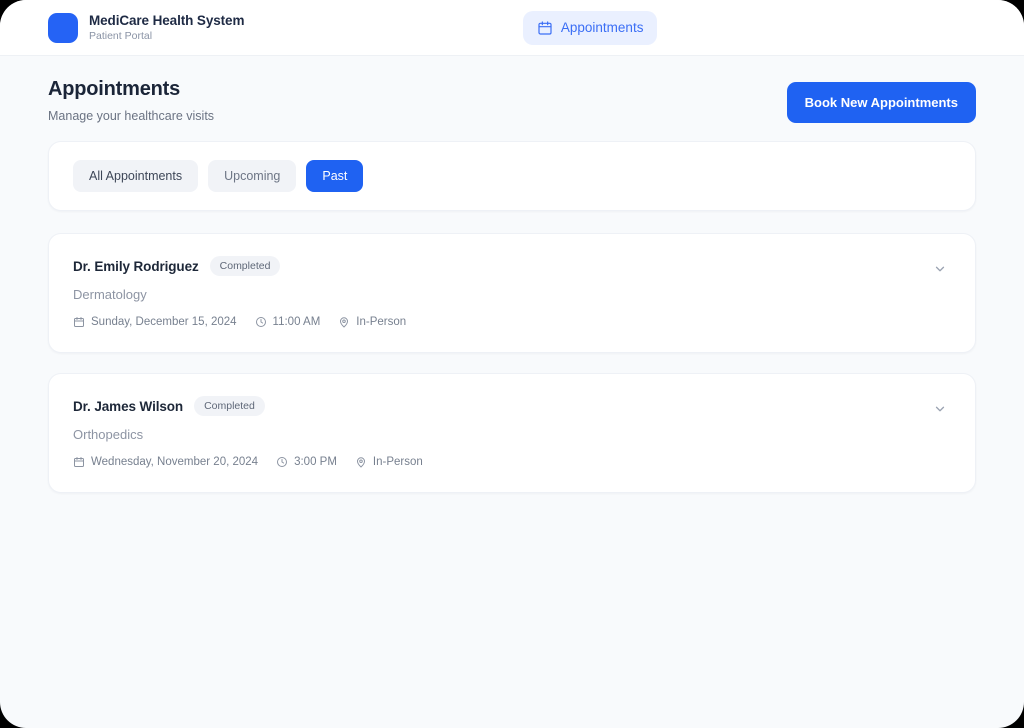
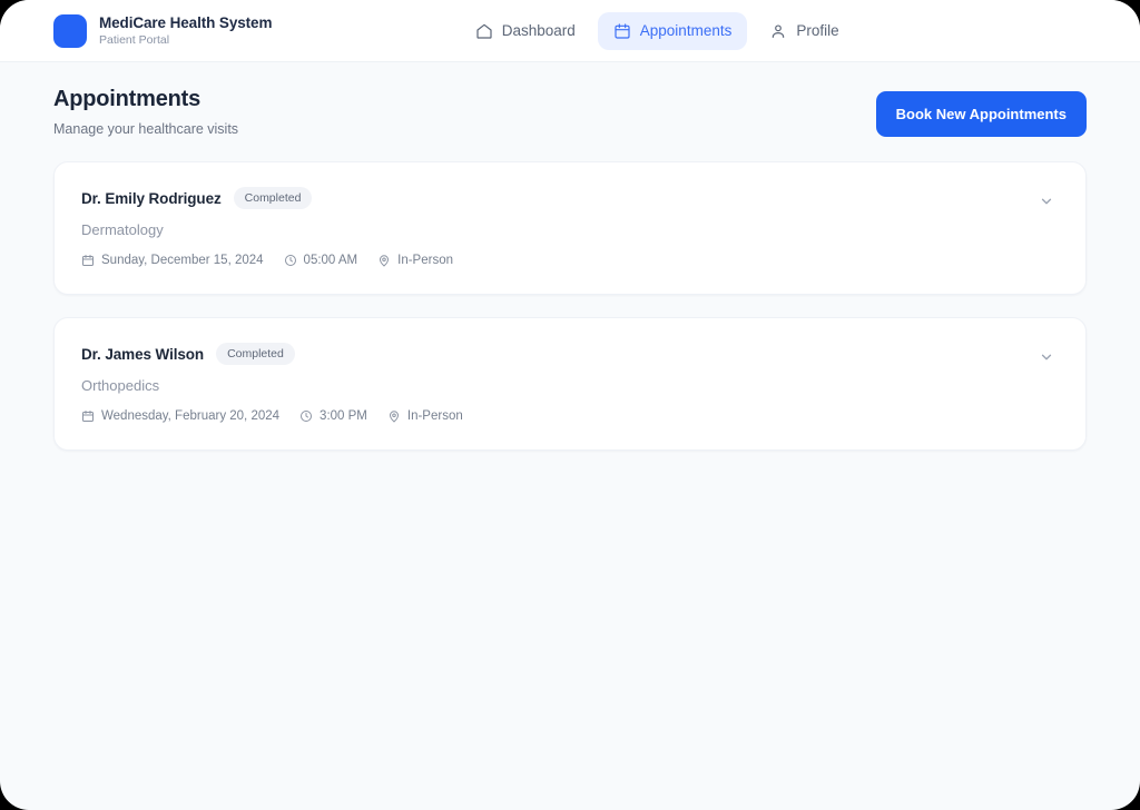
  MediCare Health System
  Patient Portal
+ Dashboard
  Appointments
+ Profile
  Appointments
  Manage your healthcare visits
  Book New Appointments
- All Appointments
- Upcoming
- Past
  Dr. Emily Rodriguez
  Completed
  Dermatology
  Sunday, December 15, 2024
- 11:00 AM
+ 05:00 AM
  In-Person
  Dr. James Wilson
  Completed
  Orthopedics
- Wednesday, November 20, 2024
+ Wednesday, February 20, 2024
  3:00 PM
  In-Person
